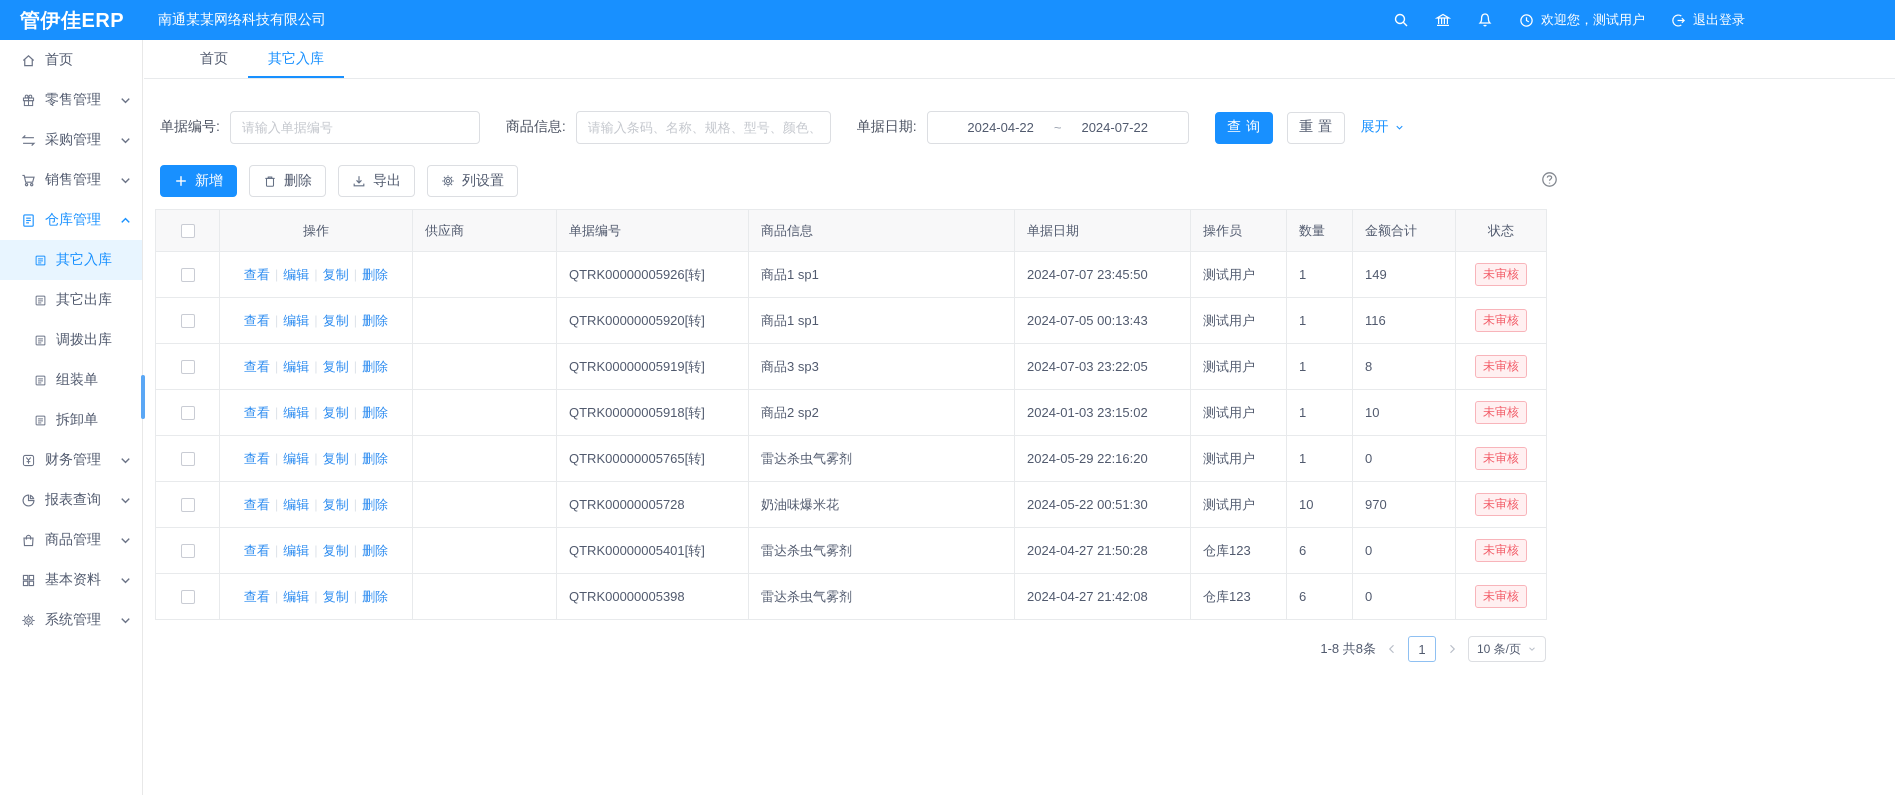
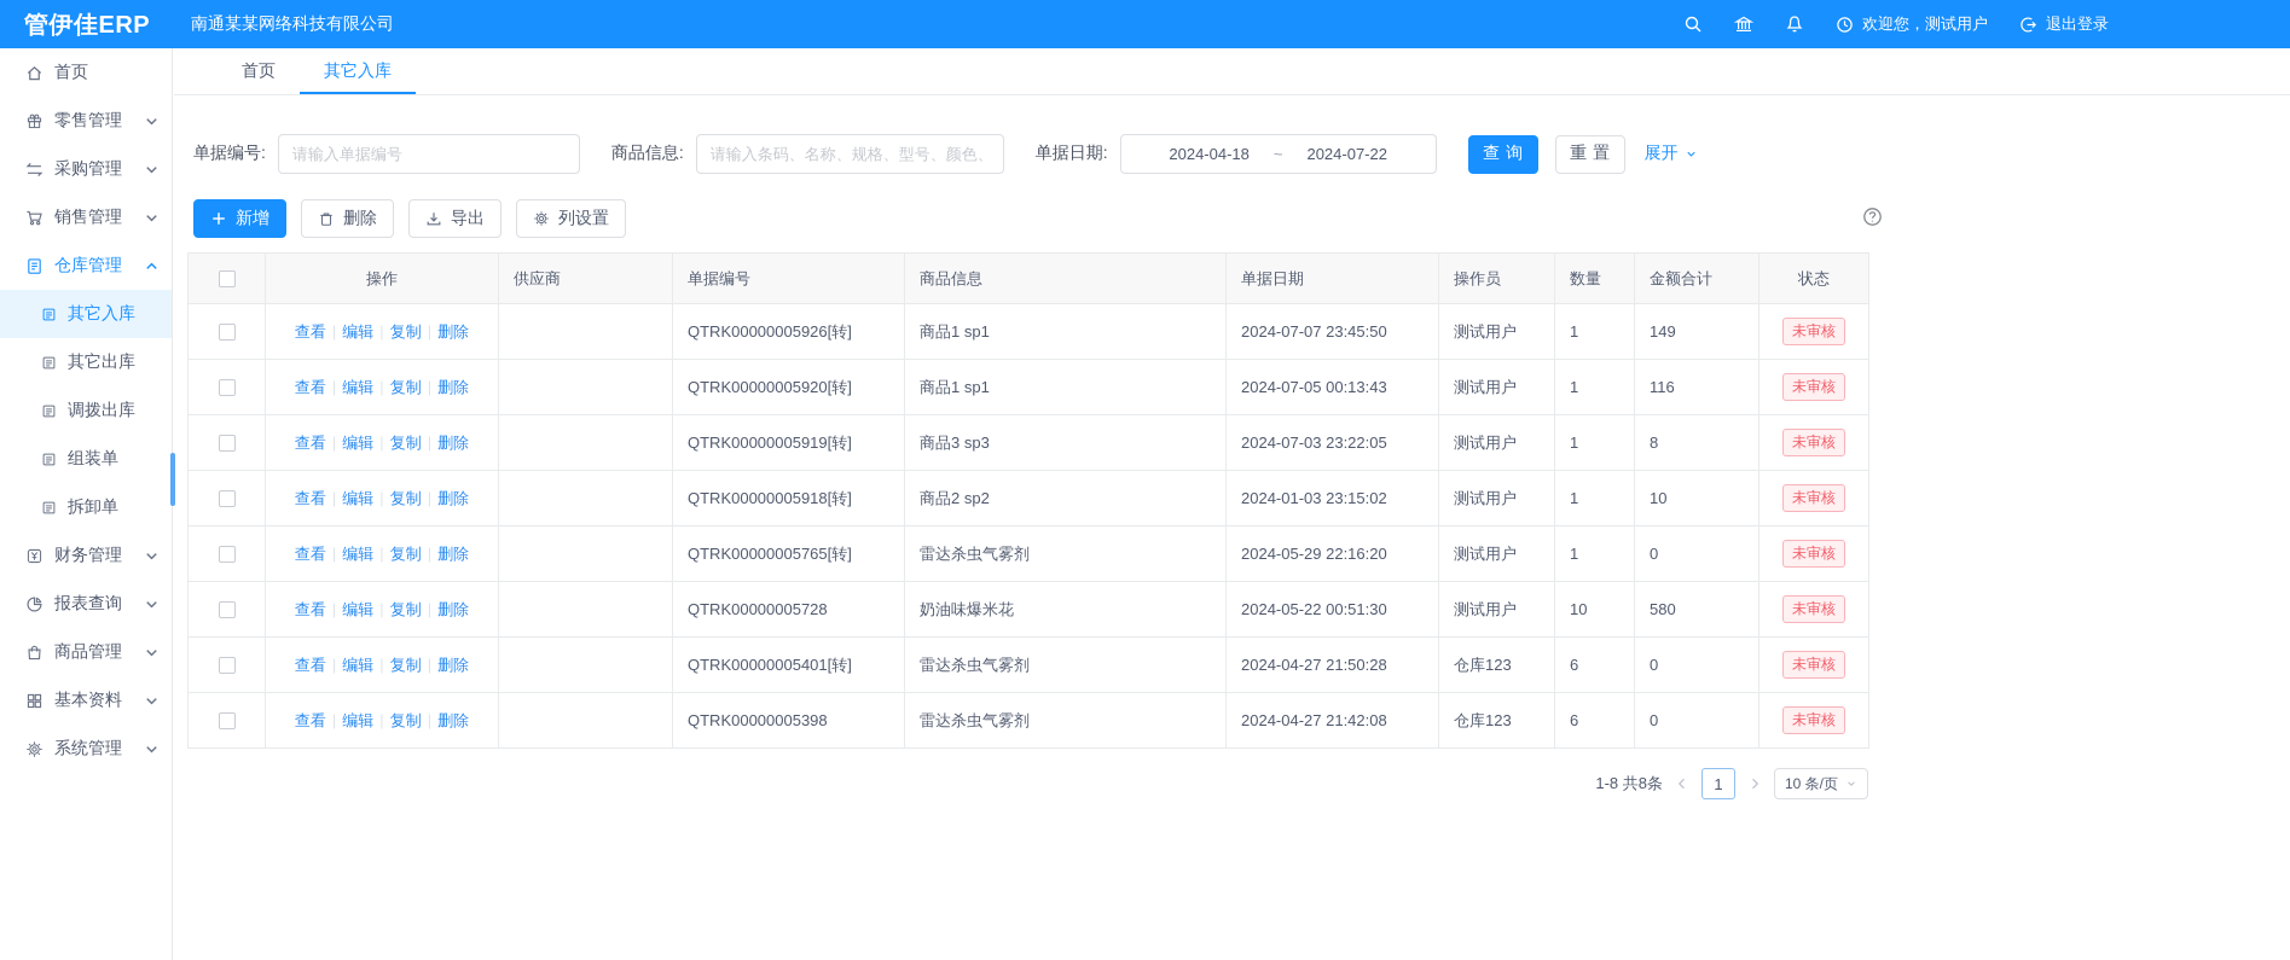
  管伊佳ERP
  南通某某网络科技有限公司
  欢迎您，测试用户
  退出登录
  首页
  零售管理
  采购管理
  销售管理
  仓库管理
  其它入库
  其它出库
  调拨出库
  组装单
  拆卸单
  财务管理
  报表查询
  商品管理
  基本资料
  系统管理
  首页
  其它入库
  单据编号:
  请输入单据编号
  商品信息:
  请输入条码、名称、规格、型号、颜色、
  单据日期:
- 2024-04-22
+ 2024-04-18
  ~
  2024-07-22
  查询
  重置
  展开
  新增
  删除
  导出
  列设置
  	操作	供应商	单据编号	商品信息	单据日期	操作员	数量	金额合计	状态
  	查看 | 编辑 复制 | 删除		QTRK00000005926[转]	商品1 sp1	2024-07-07 23:45:50	测试用户	1	149	未审核
  	查看 | 编辑 复制 | 删除		QTRK00000005920[转]	商品1 sp1	2024-07-05 00:13:43	测试用户	1	116	未审核
  	查看 | 编辑 复制 | 删除		QTRK00000005919[转]	商品3 sp3	2024-07-03 23:22:05	测试用户	1	8	未审核
  	查看 | 编辑 复制 | 删除		QTRK00000005918[转]	商品2 sp2	2024-01-03 23:15:02	测试用户	1	10	未审核
  	查看 | 编辑 复制 | 删除		QTRK00000005765[转]	雷达杀虫气雾剂	2024-05-29 22:16:20	测试用户	1	0	未审核
- 	查看 | 编辑 复制 | 删除		QTRK00000005728	奶油味爆米花	2024-05-22 00:51:30	测试用户	10	970	未审核
+ 	查看 | 编辑 复制 | 删除		QTRK00000005728	奶油味爆米花	2024-05-22 00:51:30	测试用户	10	580	未审核
  	查看 | 编辑 复制 | 删除		QTRK00000005401[转]	雷达杀虫气雾剂	2024-04-27 21:50:28	仓库123	6	0	未审核
  	查看 | 编辑 复制 | 删除		QTRK00000005398	雷达杀虫气雾剂	2024-04-27 21:42:08	仓库123	6	0	未审核
  1-8 共8条
  1
  10 条/页
